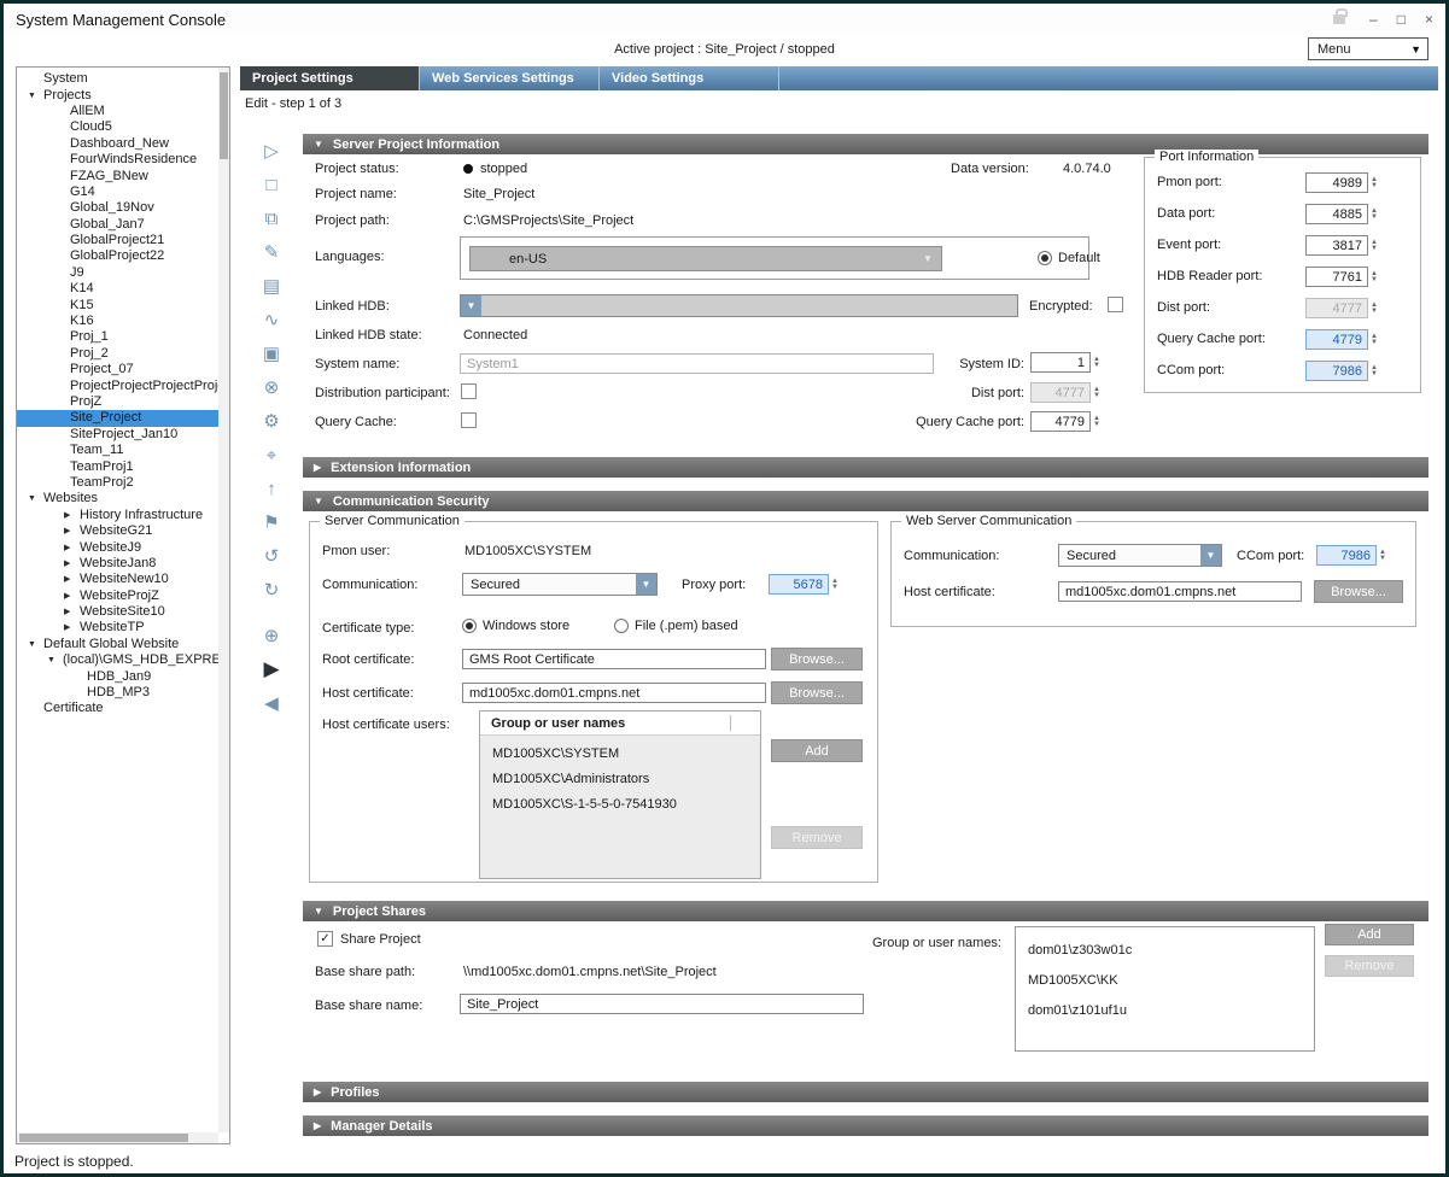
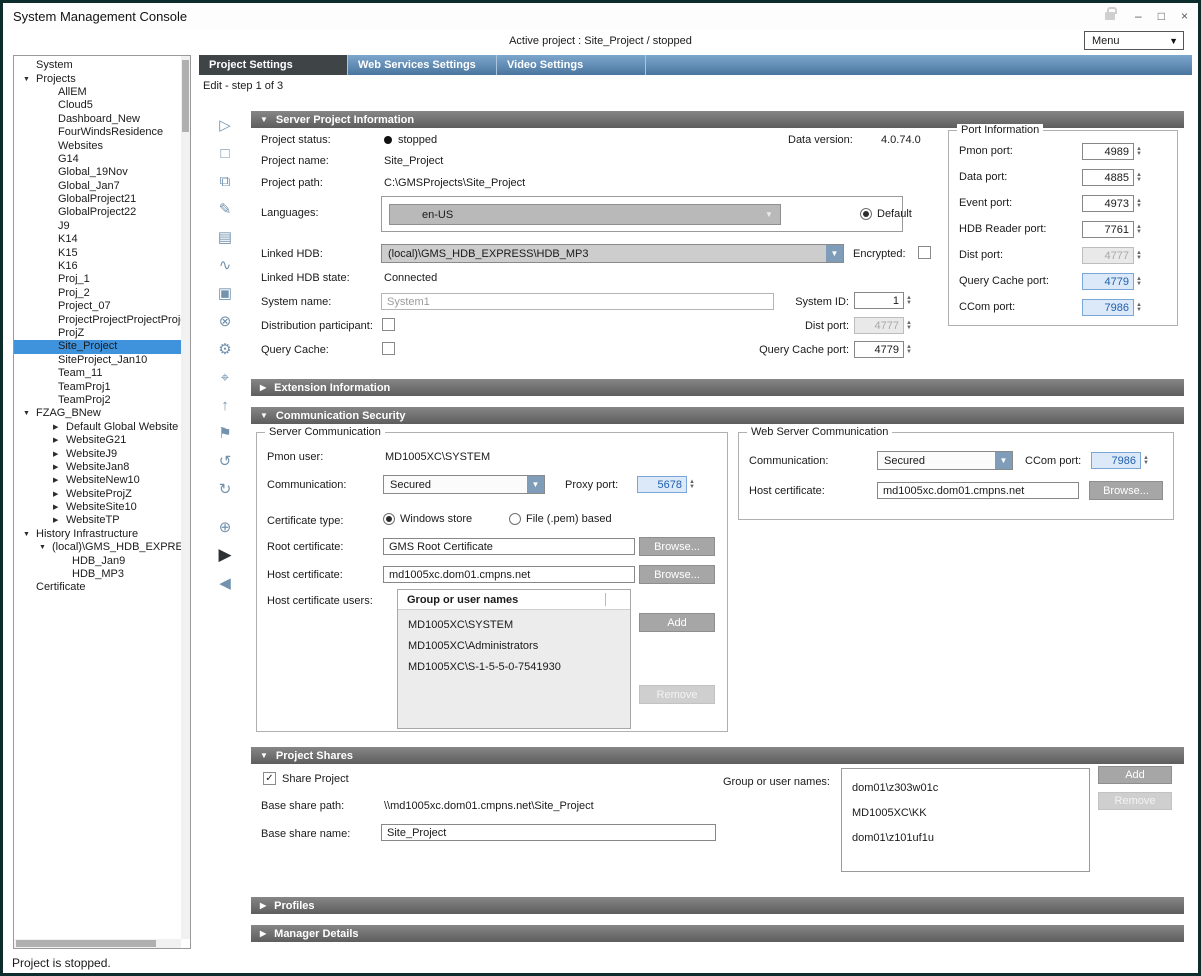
  System Management Console
  –
  □
  ×
  Active project : Site_Project / stopped
  Menu
  ▼
  System
  Projects
  AllEM
  Cloud5
  Dashboard_New
  FourWindsResidence
- FZAG_BNew
+ Websites
  G14
  Global_19Nov
  Global_Jan7
  GlobalProject21
  GlobalProject22
  J9
  K14
  K15
  K16
  Proj_1
  Proj_2
  Project_07
  ProjectProjectProjectProj
  ProjZ
  Site_Project
  SiteProject_Jan10
  Team_11
  TeamProj1
  TeamProj2
- Websites
+ FZAG_BNew
- History Infrastructure
+ Default Global Website
  WebsiteG21
  WebsiteJ9
  WebsiteJan8
  WebsiteNew10
  WebsiteProjZ
  WebsiteSite10
  WebsiteTP
- Default Global Website
+ History Infrastructure
  (local)\GMS_HDB_EXPRE
  HDB_Jan9
  HDB_MP3
  Certificate
  Project Settings
  Web Services Settings
  Video Settings
  Edit - step 1 of 3
  ▷
  □
  ⧉
  ✎
  ▤
  ∿
  ▣
  ⊗
  ⚙
  ⌖
  ↑
  ⚑
  ↺
  ↻
  ⊕
  ▶
  ◀
  ▼
  Server Project Information
  Project status:
  stopped
  Data version:
  4.0.74.0
  Project name:
  Site_Project
  Project path:
  C:\GMSProjects\Site_Project
  Languages:
  en-US
  ▼
  Default
  Linked HDB:
+ (local)\GMS_HDB_EXPRESS\HDB_MP3
  ▼
  Encrypted:
  Linked HDB state:
  Connected
  System name:
  System1
  System ID:
  1
  Distribution participant:
  Dist port:
  4777
  Query Cache:
  Query Cache port:
  4779
  Port Information
  Pmon port:
  4989
  Data port:
  4885
  Event port:
- 3817
+ 4973
  HDB Reader port:
  7761
  Dist port:
  4777
  Query Cache port:
  4779
  CCom port:
  7986
  ▶
  Extension Information
  ▼
  Communication Security
  Server Communication
  Pmon user:
  MD1005XC\SYSTEM
  Communication:
  Secured
  ▼
  Proxy port:
  5678
  Certificate type:
  Windows store
  File (.pem) based
  Root certificate:
  GMS Root Certificate
  Browse...
  Host certificate:
  md1005xc.dom01.cmpns.net
  Browse...
  Host certificate users:
  Group or user names
  MD1005XC\SYSTEM
  MD1005XC\Administrators
  MD1005XC\S-1-5-5-0-7541930
  Add
  Remove
  Web Server Communication
  Communication:
  Secured
  ▼
  CCom port:
  7986
  Host certificate:
  md1005xc.dom01.cmpns.net
  Browse...
  ▼
  Project Shares
  ✓
  Share Project
  Base share path:
  \\md1005xc.dom01.cmpns.net\Site_Project
  Base share name:
  Site_Project
  Group or user names:
  dom01\z303w01c
  MD1005XC\KK
  dom01\z101uf1u
  Add
  Remove
  ▶
  Profiles
  ▶
  Manager Details
  Project is stopped.
